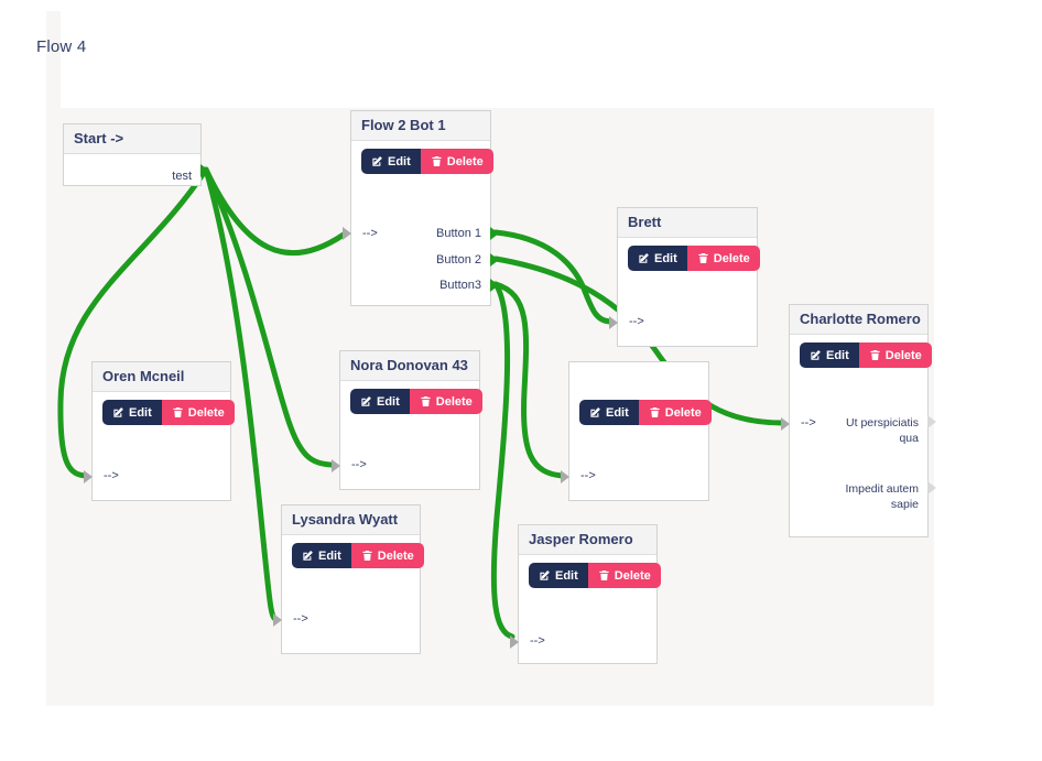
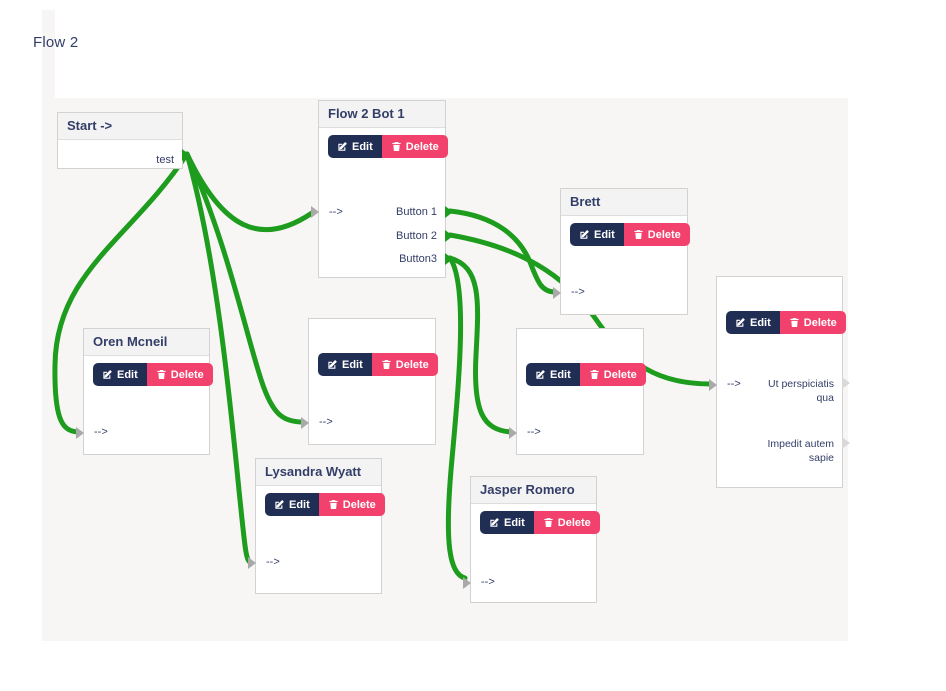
- Flow 4
+ Flow 2
  Start ->
  test
  Flow 2 Bot 1
  Edit
  Delete
  -->
  Button 1
  Button 2
  Button3
  Brett
  Edit
  Delete
  -->
- Charlotte Romero
  Edit
  Delete
  -->
  Ut perspiciatis qua
  Impedit autem sapie
  Oren Mcneil
  Edit
  Delete
  -->
- Nora Donovan 43
  Edit
  Delete
  -->
  Edit
  Delete
  -->
  Lysandra Wyatt
  Edit
  Delete
  -->
  Jasper Romero
  Edit
  Delete
  -->
